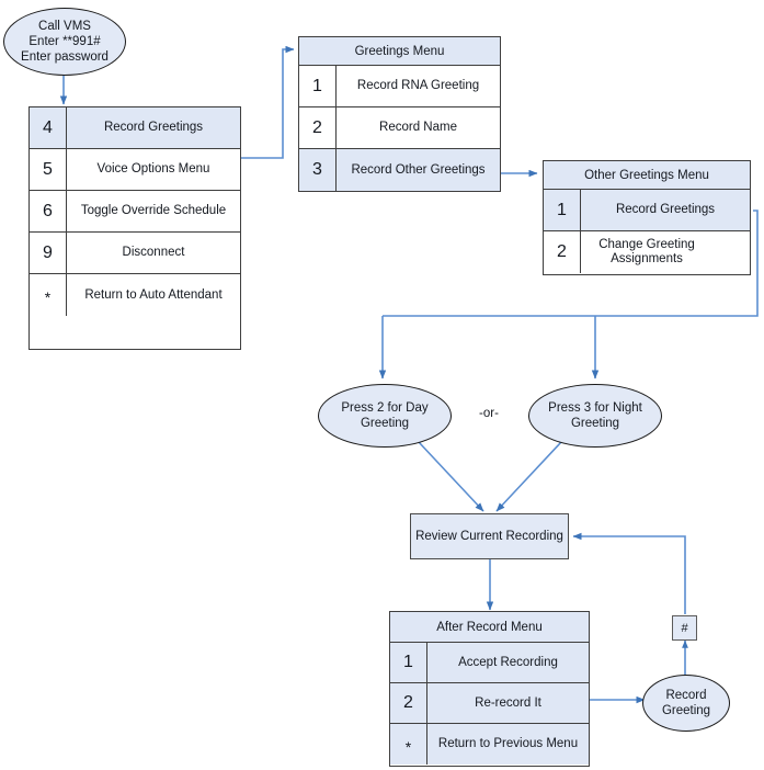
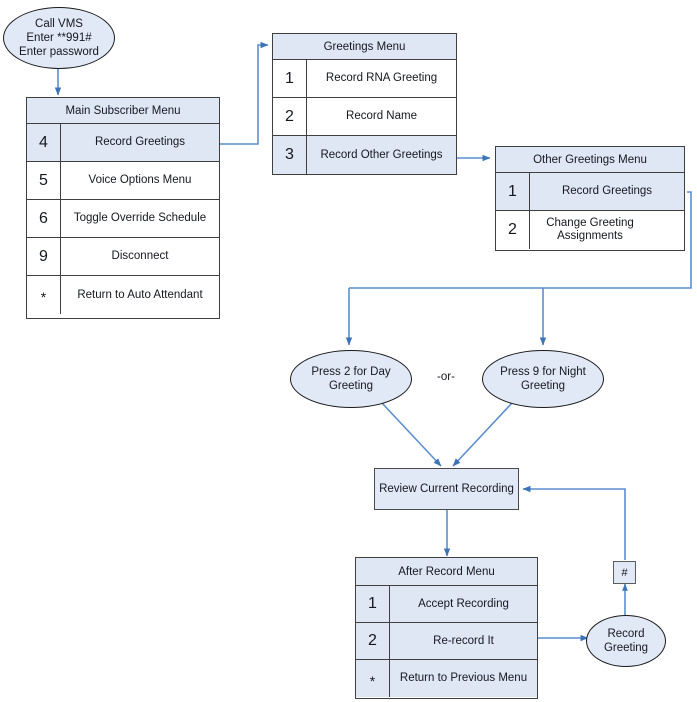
  Call VMS
  Enter **991#
  Enter password
+ Main Subscriber Menu
  4
  Record Greetings
  5
  Voice Options Menu
  6
  Toggle Override Schedule
  9
  Disconnect
  *
  Return to Auto Attendant
  Greetings Menu
  1
  Record RNA Greeting
  2
  Record Name
  3
  Record Other Greetings
  Other Greetings Menu
  1
  Record Greetings
  2
  Change Greeting Assignments
  Press 2 for Day Greeting
  -or-
- Press 3 for Night Greeting
+ Press 9 for Night Greeting
  Review Current Recording
  After Record Menu
  1
  Accept Recording
  2
  Re-record It
  *
  Return to Previous Menu
  Record Greeting
  #
